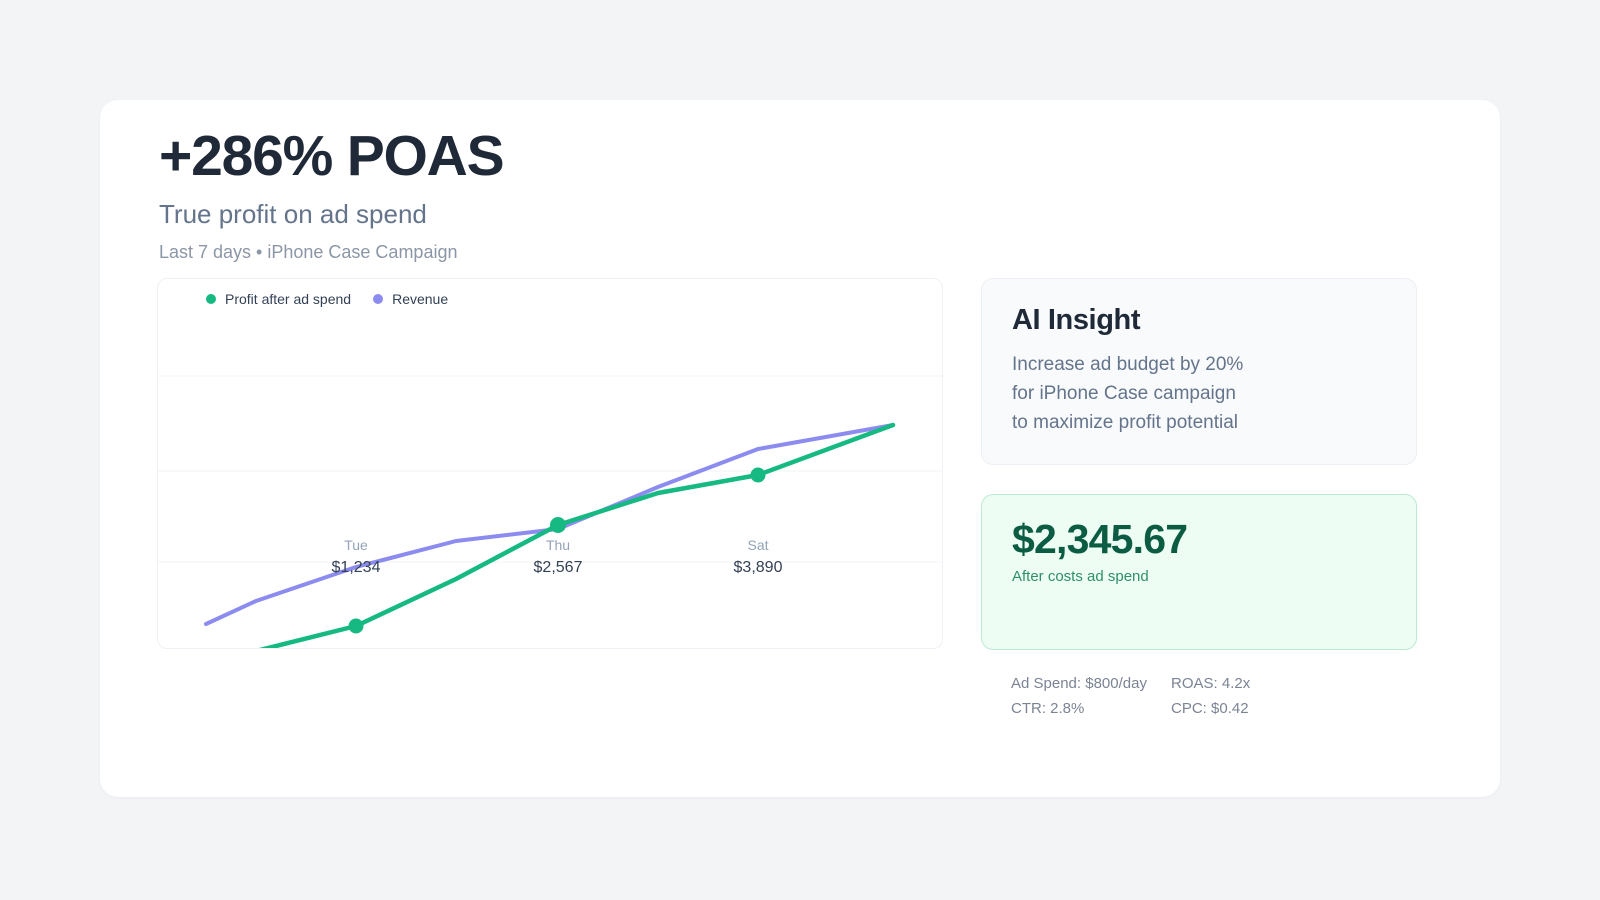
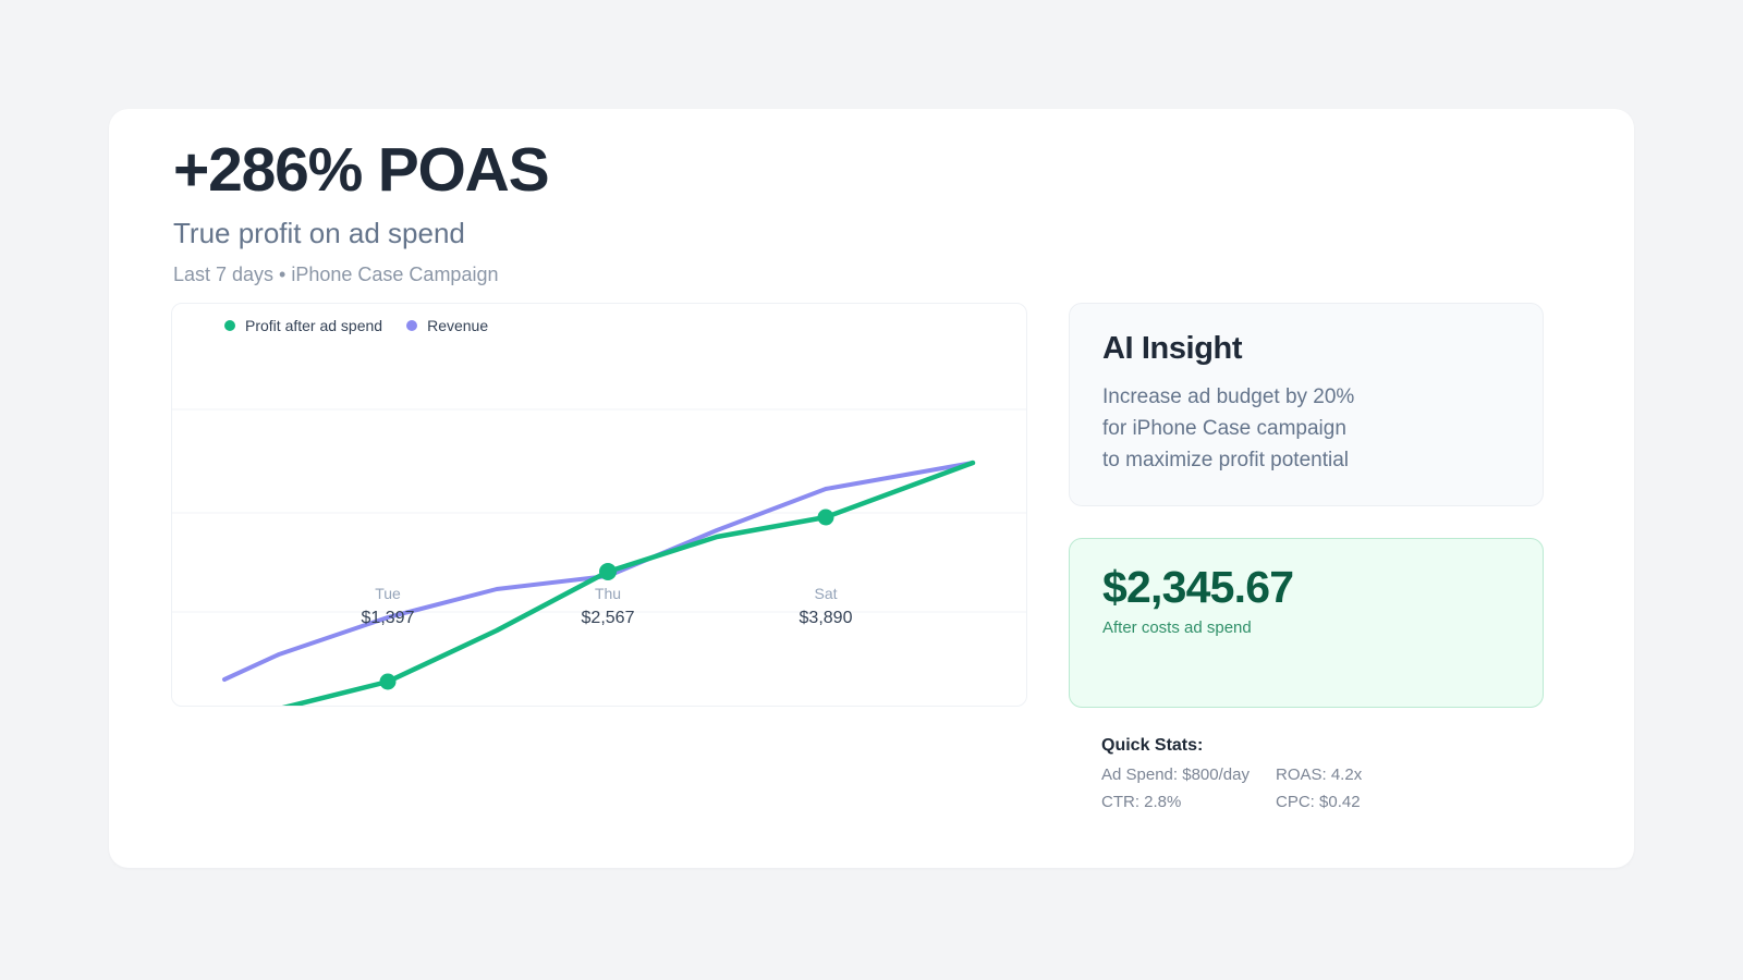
  +286% POAS
  True profit on ad spend
  Last 7 days • iPhone Case Campaign
  Profit after ad spend
  Revenue
  Tue
- $1,234
+ $1,397
  Thu
  $2,567
  Sat
  $3,890
  AI Insight
  Increase ad budget by 20%
  for iPhone Case campaign
  to maximize profit potential
  $2,345.67
  After costs ad spend
+ Quick Stats:
  Ad Spend: $800/day
  ROAS: 4.2x
  CTR: 2.8%
  CPC: $0.42
